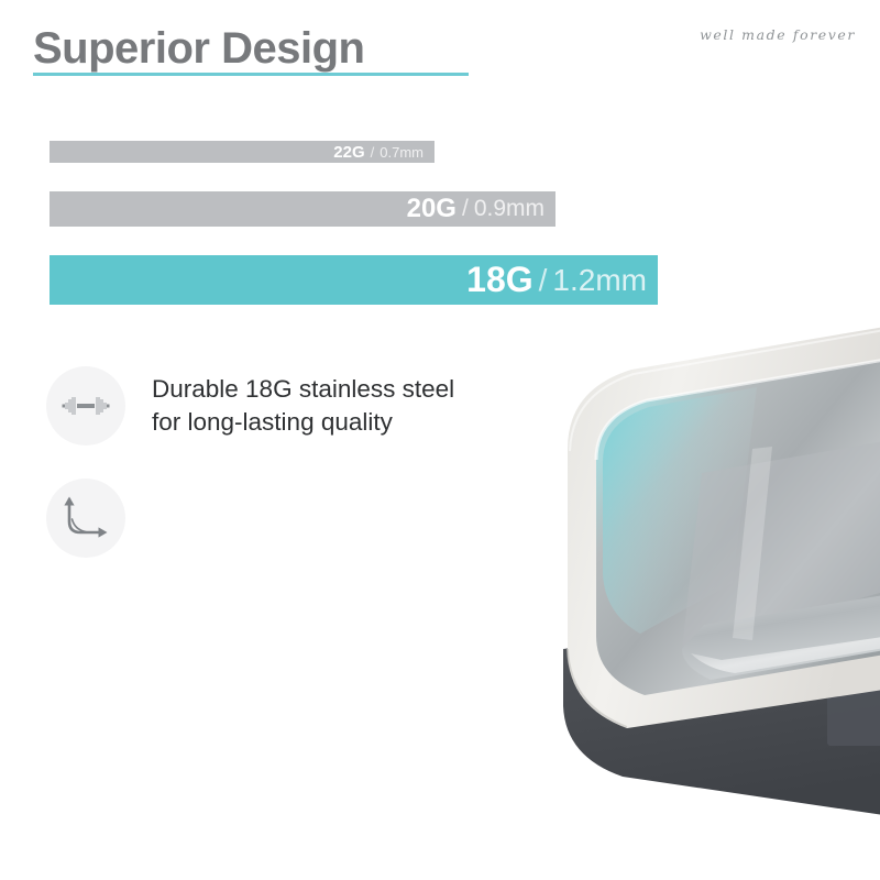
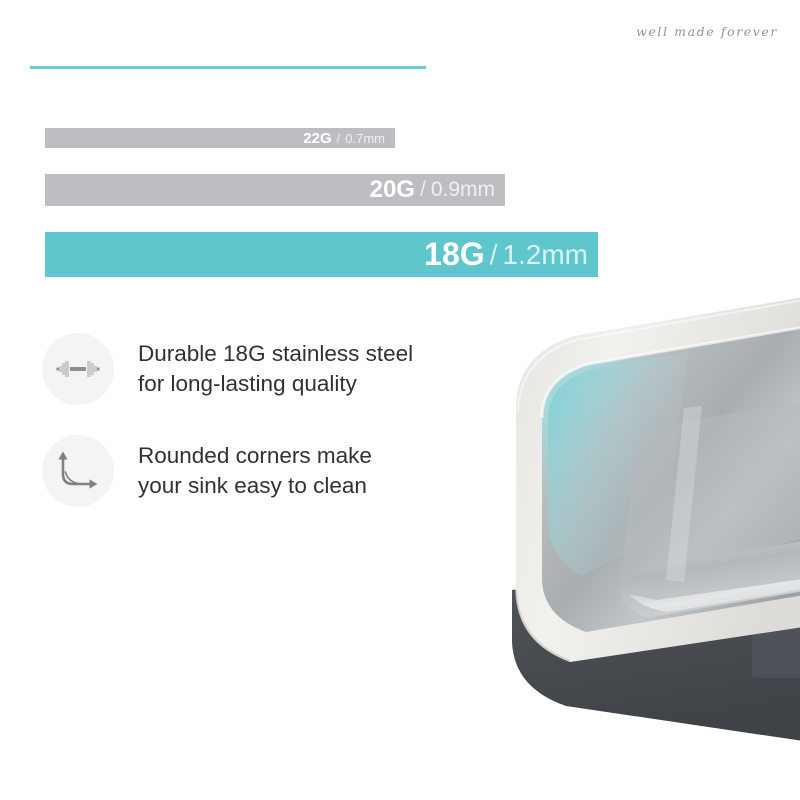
- Superior Design
  well made forever
  22G
  /
  0.7mm
  20G
  /
  0.9mm
  18G
  /
  1.2mm
  Durable 18G stainless steel
  for long-lasting quality
+ Rounded corners make
+ your sink easy to clean
